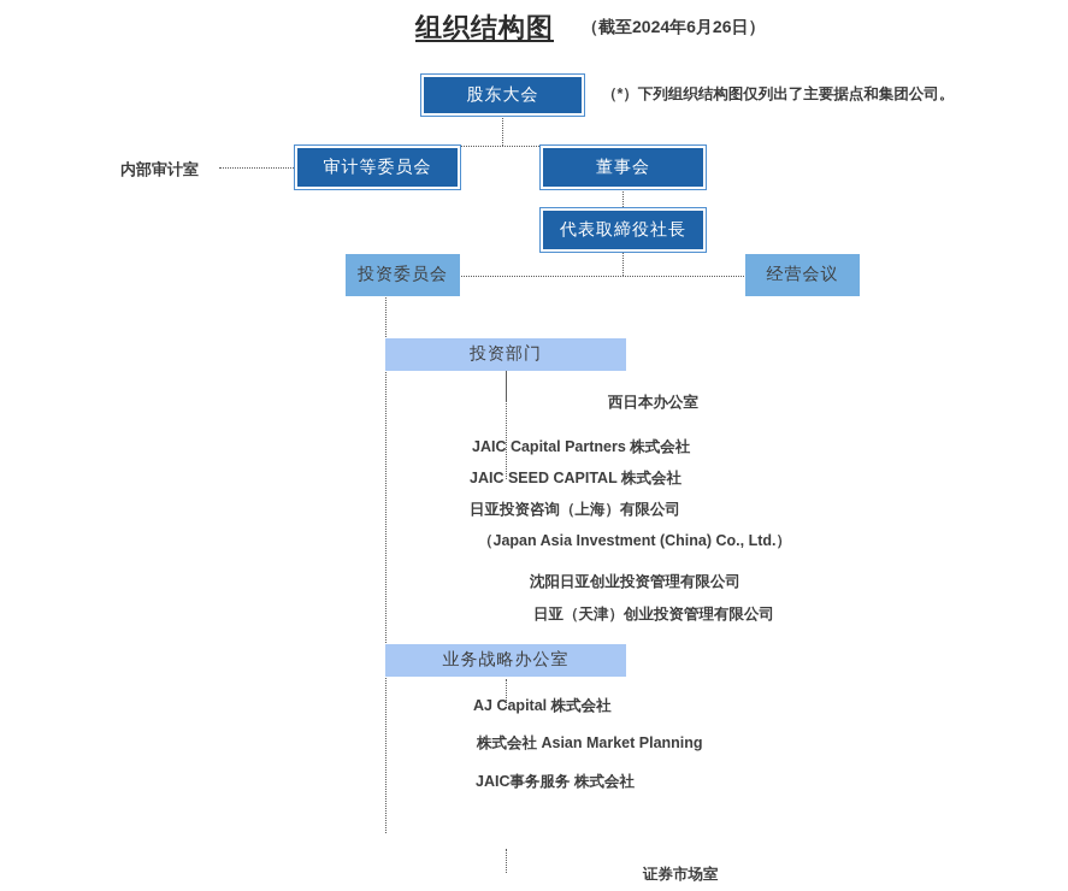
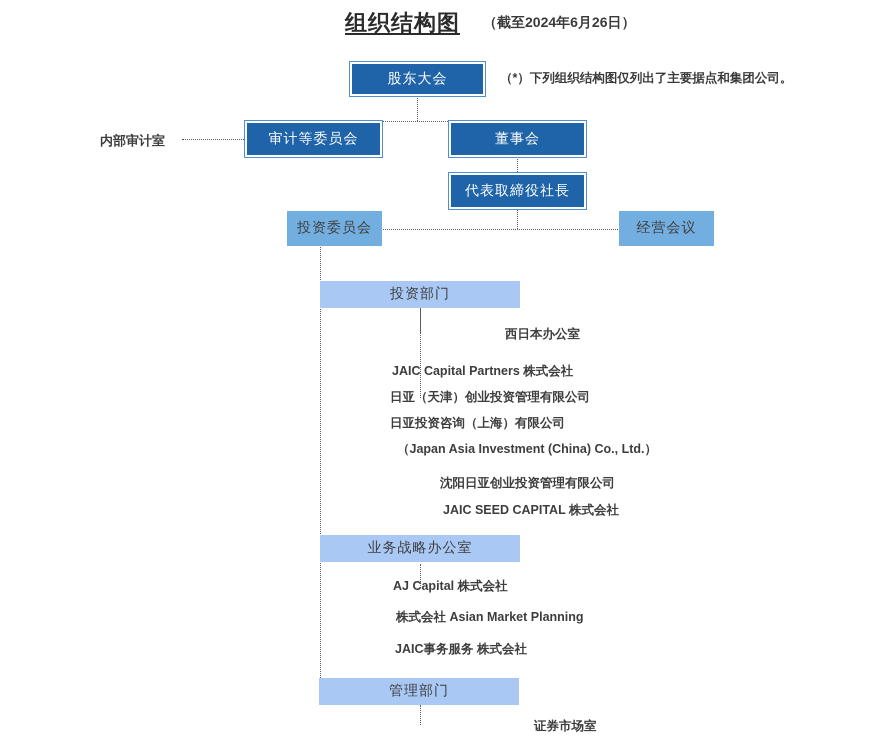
  组织结构图
  （截至2024年6月26日）
  （*）下列组织结构图仅列出了主要据点和集团公司。
  股东大会
  内部审计室
  审计等委员会
  董事会
  代表取締役社長
  投资委员会
  经营会议
  投资部门
  西日本办公室
  JAIC Capital Partners 株式会社
- JAIC SEED CAPITAL 株式会社
+ 日亚（天津）创业投资管理有限公司
  日亚投资咨询（上海）有限公司
  （Japan Asia Investment (China) Co., Ltd.）
  沈阳日亚创业投资管理有限公司
- 日亚（天津）创业投资管理有限公司
+ JAIC SEED CAPITAL 株式会社
  业务战略办公室
  AJ Capital 株式会社
  株式会社 Asian Market Planning
  JAIC事务服务 株式会社
+ 管理部门
  证券市场室
